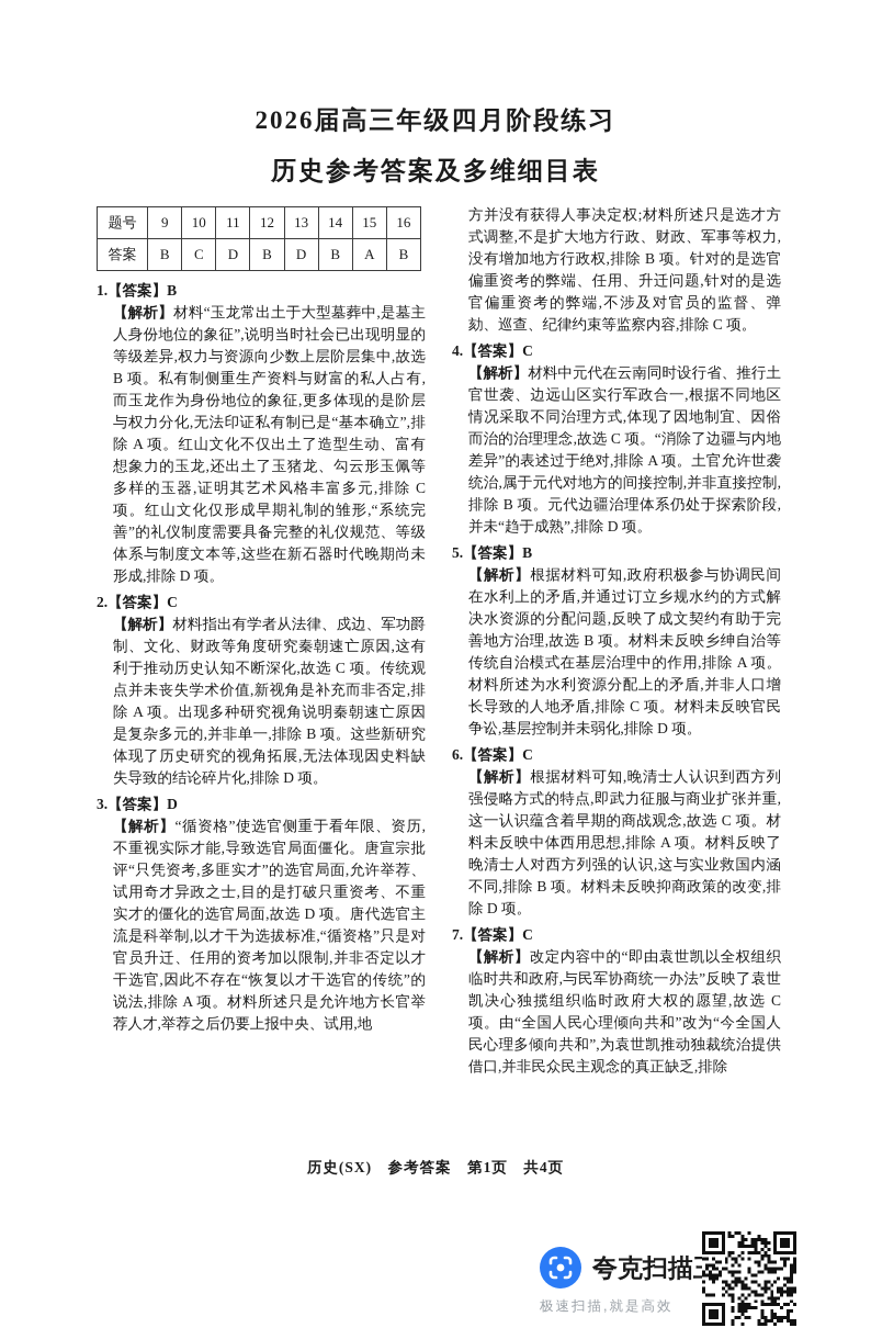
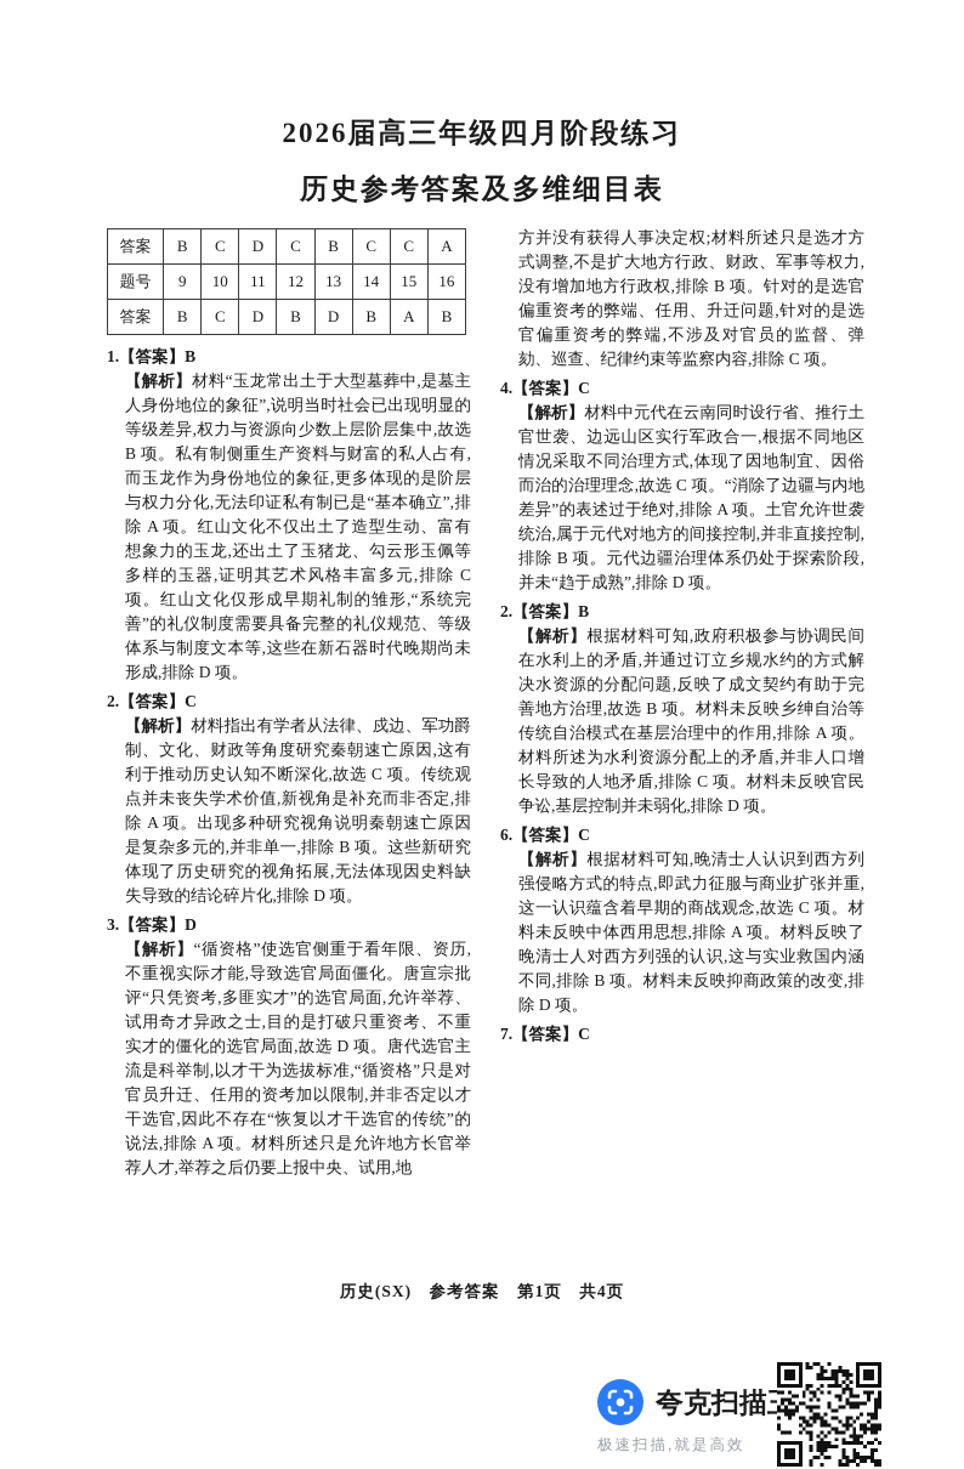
  2026届高三年级四月阶段练习
  历史参考答案及多维细目表
+ 答案	B	C	D	C	B	C	C	A
  题号	9	10	11	12	13	14	15	16
  答案	B	C	D	B	D	B	A	B
  1.【答案】B
  【解析】材料“玉龙常出土于大型墓葬中,是墓主人身份地位的象征”,说明当时社会已出现明显的等级差异,权力与资源向少数上层阶层集中,故选 B 项。私有制侧重生产资料与财富的私人占有,而玉龙作为身份地位的象征,更多体现的是阶层与权力分化,无法印证私有制已是“基本确立”,排除 A 项。红山文化不仅出土了造型生动、富有想象力的玉龙,还出土了玉猪龙、勾云形玉佩等多样的玉器,证明其艺术风格丰富多元,排除 C 项。红山文化仅形成早期礼制的雏形,“系统完善”的礼仪制度需要具备完整的礼仪规范、等级体系与制度文本等,这些在新石器时代晚期尚未形成,排除 D 项。
  2.【答案】C
  【解析】材料指出有学者从法律、戍边、军功爵制、文化、财政等角度研究秦朝速亡原因,这有利于推动历史认知不断深化,故选 C 项。传统观点并未丧失学术价值,新视角是补充而非否定,排除 A 项。出现多种研究视角说明秦朝速亡原因是复杂多元的,并非单一,排除 B 项。这些新研究体现了历史研究的视角拓展,无法体现因史料缺失导致的结论碎片化,排除 D 项。
  3.【答案】D
  【解析】“循资格”使选官侧重于看年限、资历,不重视实际才能,导致选官局面僵化。唐宣宗批评“只凭资考,多匪实才”的选官局面,允许举荐、试用奇才异政之士,目的是打破只重资考、不重实才的僵化的选官局面,故选 D 项。唐代选官主流是科举制,以才干为选拔标准,“循资格”只是对官员升迁、任用的资考加以限制,并非否定以才干选官,因此不存在“恢复以才干选官的传统”的说法,排除 A 项。材料所述只是允许地方长官举荐人才,举荐之后仍要上报中央、试用,地
  方并没有获得人事决定权;材料所述只是选才方式调整,不是扩大地方行政、财政、军事等权力,没有增加地方行政权,排除 B 项。针对的是选官偏重资考的弊端、任用、升迁问题,针对的是选官偏重资考的弊端,不涉及对官员的监督、弹劾、巡查、纪律约束等监察内容,排除 C 项。
  4.【答案】C
  【解析】材料中元代在云南同时设行省、推行土官世袭、边远山区实行军政合一,根据不同地区情况采取不同治理方式,体现了因地制宜、因俗而治的治理理念,故选 C 项。“消除了边疆与内地差异”的表述过于绝对,排除 A 项。土官允许世袭统治,属于元代对地方的间接控制,并非直接控制,排除 B 项。元代边疆治理体系仍处于探索阶段,并未“趋于成熟”,排除 D 项。
- 5.【答案】B
+ 2.【答案】B
  【解析】根据材料可知,政府积极参与协调民间在水利上的矛盾,并通过订立乡规水约的方式解决水资源的分配问题,反映了成文契约有助于完善地方治理,故选 B 项。材料未反映乡绅自治等传统自治模式在基层治理中的作用,排除 A 项。材料所述为水利资源分配上的矛盾,并非人口增长导致的人地矛盾,排除 C 项。材料未反映官民争讼,基层控制并未弱化,排除 D 项。
  6.【答案】C
  【解析】根据材料可知,晚清士人认识到西方列强侵略方式的特点,即武力征服与商业扩张并重,这一认识蕴含着早期的商战观念,故选 C 项。材料未反映中体西用思想,排除 A 项。材料反映了晚清士人对西方列强的认识,这与实业救国内涵不同,排除 B 项。材料未反映抑商政策的改变,排除 D 项。
  7.【答案】C
- 【解析】改定内容中的“即由袁世凯以全权组织临时共和政府,与民军协商统一办法”反映了袁世凯决心独揽组织临时政府大权的愿望,故选 C 项。由“全国人民心理倾向共和”改为“今全国人民心理多倾向共和”,为袁世凯推动独裁统治提供借口,并非民众民主观念的真正缺乏,排除
  历史(SX) 参考答案 第1页 共4页
  夸克扫描
  极速扫描,就是高效
